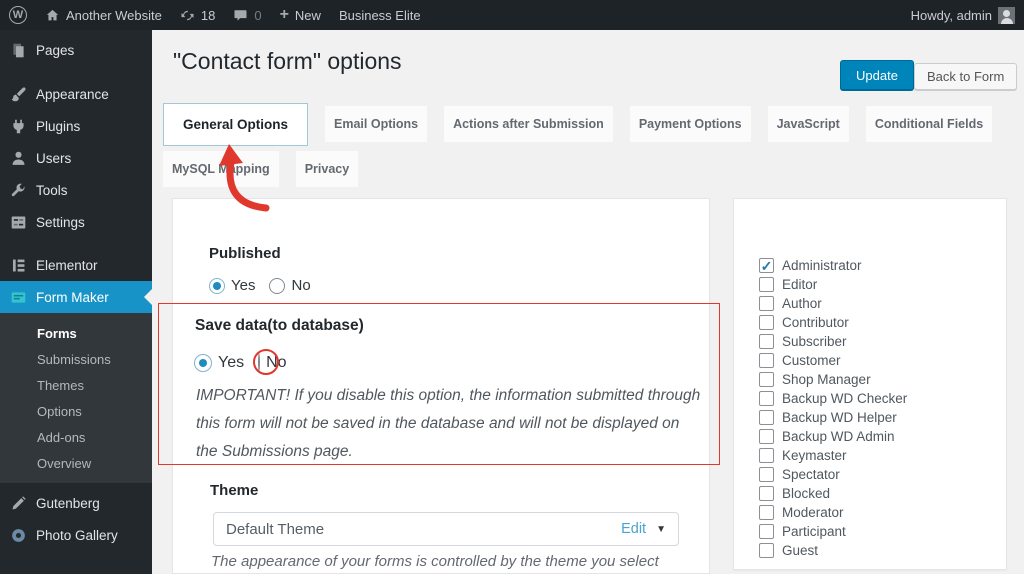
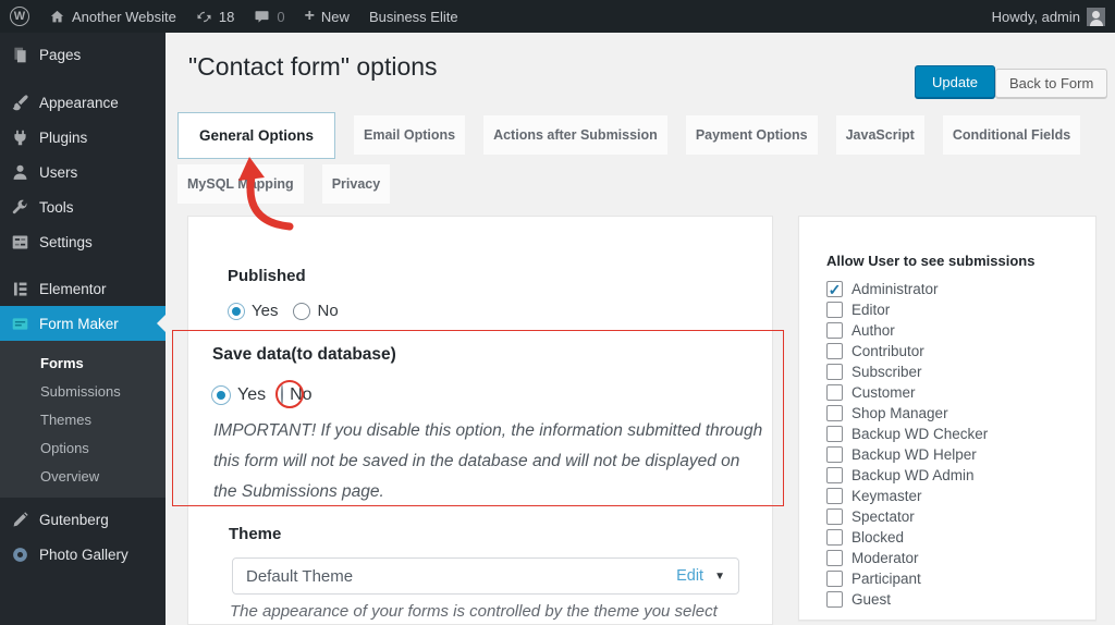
  W
  Another Website
  18
  0
  +
  New
  Business Elite
  Howdy, admin
  Pages
  Appearance
  Plugins
  Users
  Tools
  Settings
  Elementor
  Form Maker
  Forms
  Submissions
  Themes
  Options
- Add-ons
  Overview
  Gutenberg
  Photo Gallery
  "Contact form" options
  Update
  Back to Form
  General Options
  Email Options
  Actions after Submission
  Payment Options
  JavaScript
  Conditional Fields
  MySQL Mpping
  Privacy
  Published
  Yes
  No
  Theme
  Default Theme
  Edit
  ▼
  The appearance of your forms is controlled by the theme you select
  Save data(to database)
  Yes
  No
  IMPORTANT! If you disable this option, the information submitted through this form will not be saved in the database and will not be displayed on the Submissions page.
+ Allow User to see submissions
  ✓
  Administrator
  Editor
  Author
  Contributor
  Subscriber
  Customer
  Shop Manager
  Backup WD Checker
  Backup WD Helper
  Backup WD Admin
  Keymaster
  Spectator
  Blocked
  Moderator
  Participant
  Guest
